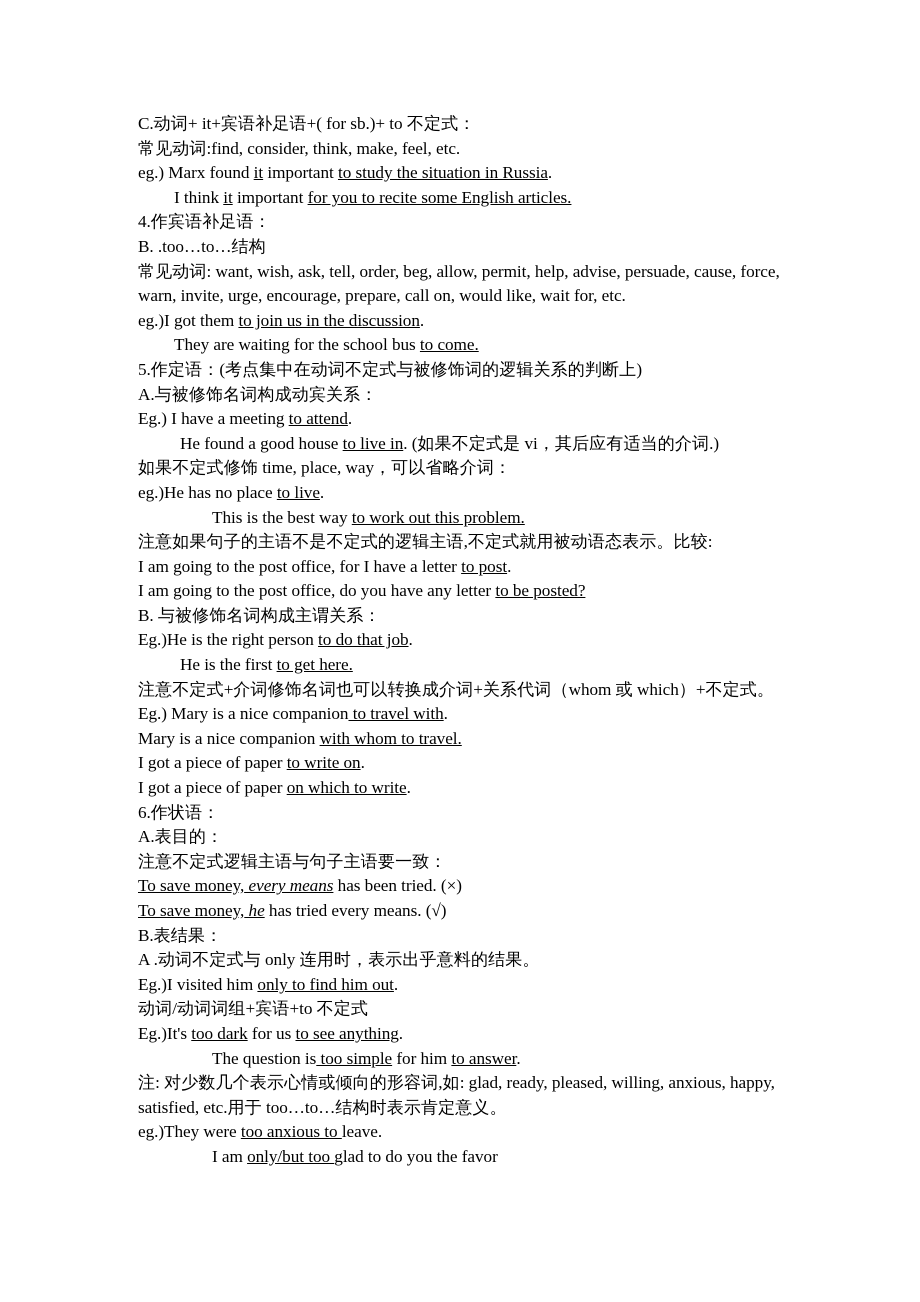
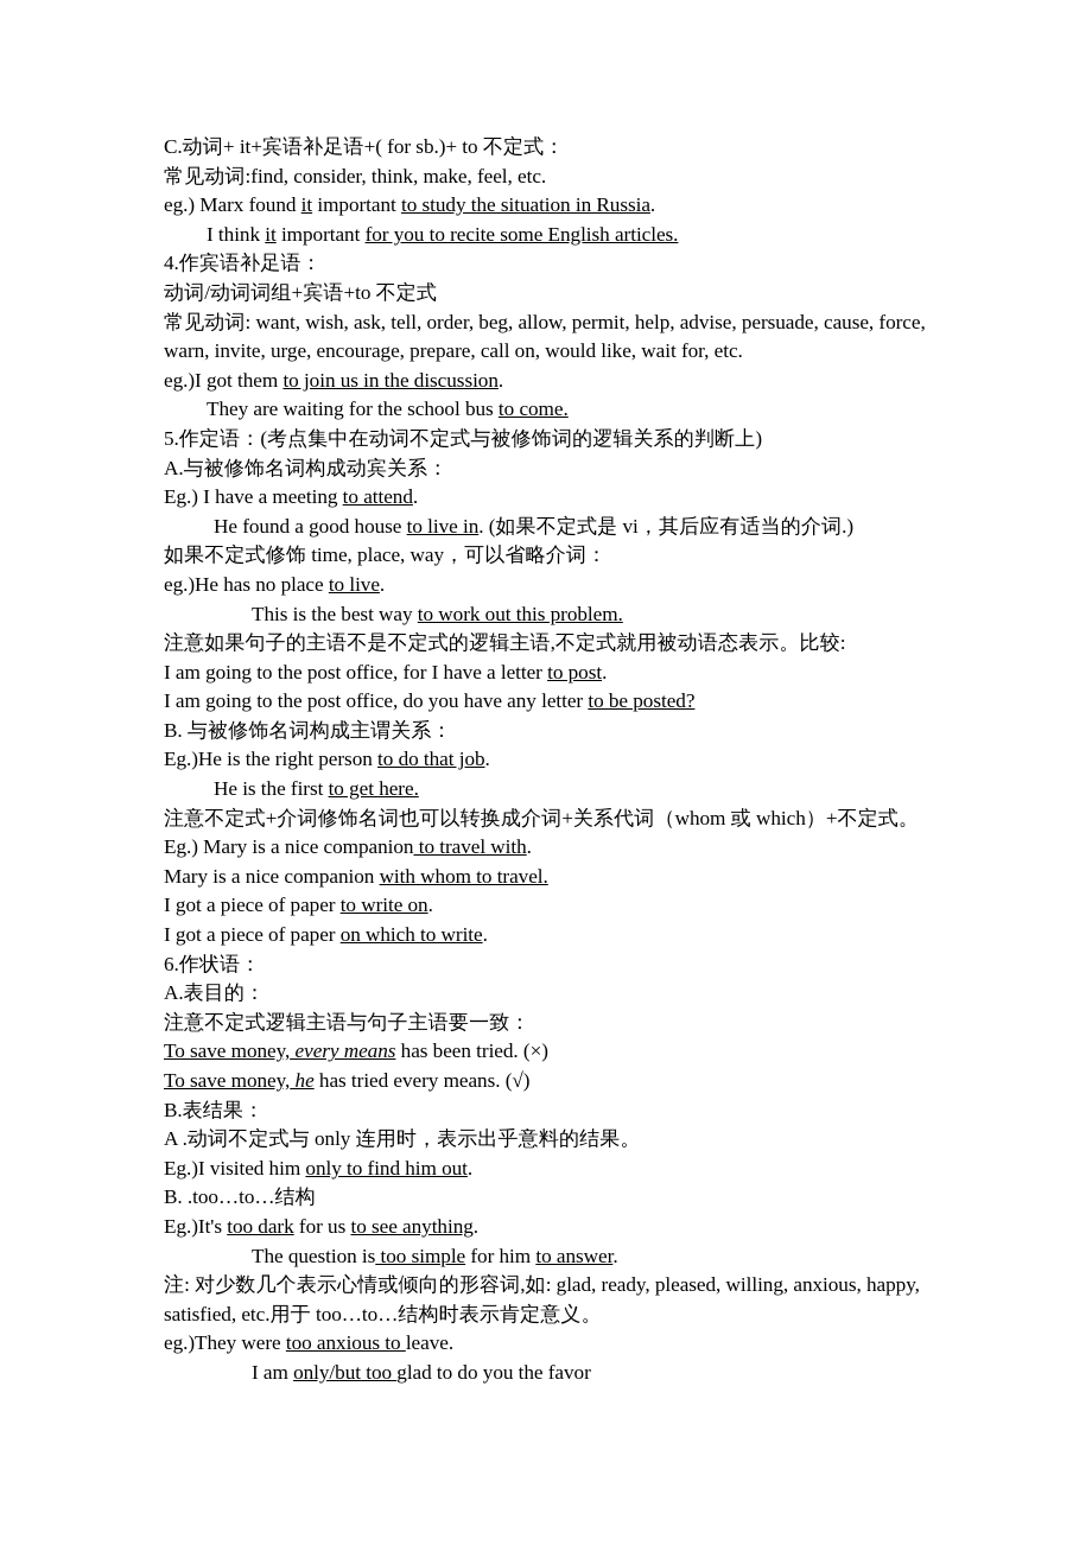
  C.动词+ it+宾语补足语+( for sb.)+ to 不定式：
  常见动词:find, consider, think, make, feel, etc.
  eg.) Marx found it important to study the situation in Russia.
  I think it important for you to recite some English articles.
  4.作宾语补足语：
- B. .too…to…结构
+ 动词/动词词组+宾语+to 不定式
  常见动词: want, wish, ask, tell, order, beg, allow, permit, help, advise, persuade, cause, force, warn, invite, urge, encourage, prepare, call on, would like, wait for, etc.
  eg.)I got them to join us in the discussion.
  They are waiting for the school bus to come.
  5.作定语：(考点集中在动词不定式与被修饰词的逻辑关系的判断上)
  A.与被修饰名词构成动宾关系：
  Eg.) I have a meeting to attend.
  He found a good house to live in. (如果不定式是 vi，其后应有适当的介词.)
  如果不定式修饰 time, place, way，可以省略介词：
  eg.)He has no place to live.
  This is the best way to work out this problem.
  注意如果句子的主语不是不定式的逻辑主语,不定式就用被动语态表示。比较:
  I am going to the post office, for I have a letter to post.
  I am going to the post office, do you have any letter to be posted?
  B. 与被修饰名词构成主谓关系：
  Eg.)He is the right person to do that job.
  He is the first to get here.
  注意不定式+介词修饰名词也可以转换成介词+关系代词（whom 或 which）+不定式。
  Eg.) Mary is a nice companion to travel with.
  Mary is a nice companion with whom to travel.
  I got a piece of paper to write on.
  I got a piece of paper on which to write.
  6.作状语：
  A.表目的：
  注意不定式逻辑主语与句子主语要一致：
  To save money, every means has been tried. (×)
  To save money, he has tried every means. (√)
  B.表结果：
  A .动词不定式与 only 连用时，表示出乎意料的结果。
  Eg.)I visited him only to find him out.
- 动词/动词词组+宾语+to 不定式
+ B. .too…to…结构
  Eg.)It's too dark for us to see anything.
  The question is too simple for him to answer.
  注: 对少数几个表示心情或倾向的形容词,如: glad, ready, pleased, willing, anxious, happy, satisfied, etc.用于 too…to…结构时表示肯定意义。
  eg.)They were too anxious to leave.
  I am only/but too glad to do you the favor
